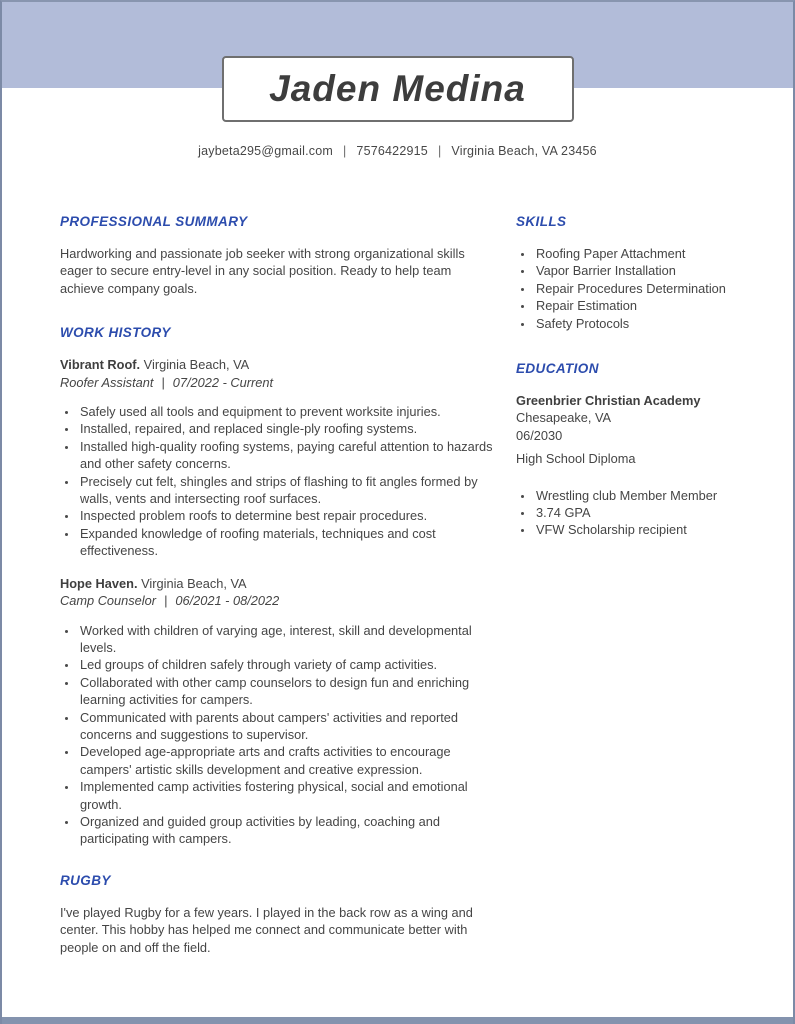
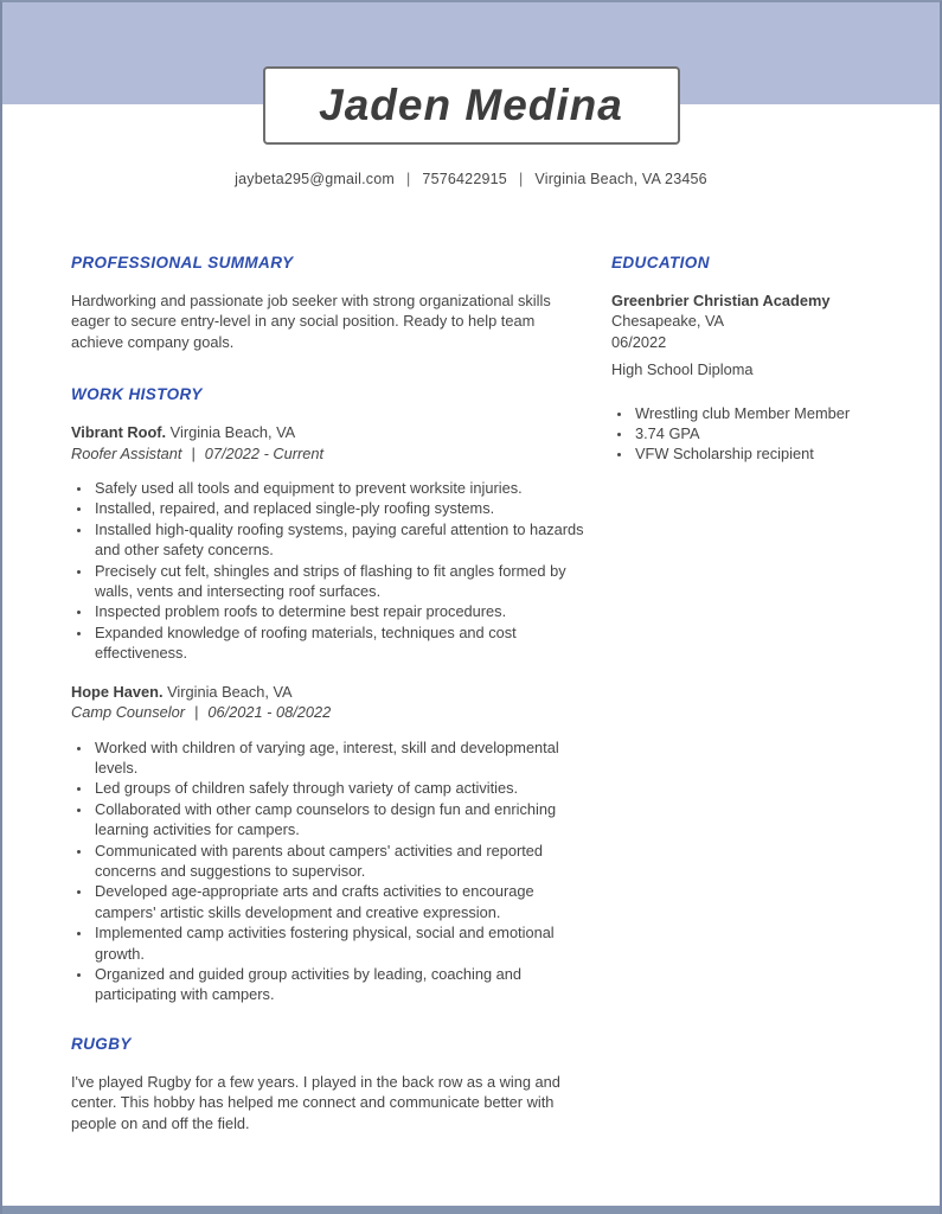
  Jaden Medina
  jaybeta295@gmail.com | 7576422915 | Virginia Beach, VA 23456
  PROFESSIONAL SUMMARY
  Hardworking and passionate job seeker with strong organizational skills eager to secure entry-level in any social position. Ready to help team achieve company goals.
  WORK HISTORY
  Vibrant Roof. Virginia Beach, VA
  Roofer Assistant | 07/2022 - Current
  Safely used all tools and equipment to prevent worksite injuries.
  Installed, repaired, and replaced single-ply roofing systems.
  Installed high-quality roofing systems, paying careful attention to hazards and other safety concerns.
  Precisely cut felt, shingles and strips of flashing to fit angles formed by walls, vents and intersecting roof surfaces.
  Inspected problem roofs to determine best repair procedures.
  Expanded knowledge of roofing materials, techniques and cost effectiveness.
  Hope Haven. Virginia Beach, VA
  Camp Counselor | 06/2021 - 08/2022
  Worked with children of varying age, interest, skill and developmental levels.
  Led groups of children safely through variety of camp activities.
  Collaborated with other camp counselors to design fun and enriching learning activities for campers.
  Communicated with parents about campers' activities and reported concerns and suggestions to supervisor.
  Developed age-appropriate arts and crafts activities to encourage campers' artistic skills development and creative expression.
  Implemented camp activities fostering physical, social and emotional growth.
  Organized and guided group activities by leading, coaching and participating with campers.
  RUGBY
  I've played Rugby for a few years. I played in the back row as a wing and center. This hobby has helped me connect and communicate better with people on and off the field.
- SKILLS
- Roofing Paper Attachment
- Vapor Barrier Installation
- Repair Procedures Determination
- Repair Estimation
- Safety Protocols
  EDUCATION
  Greenbrier Christian Academy
  Chesapeake, VA
- 06/2030
+ 06/2022
  High School Diploma
  Wrestling club Member Member
  3.74 GPA
  VFW Scholarship recipient
